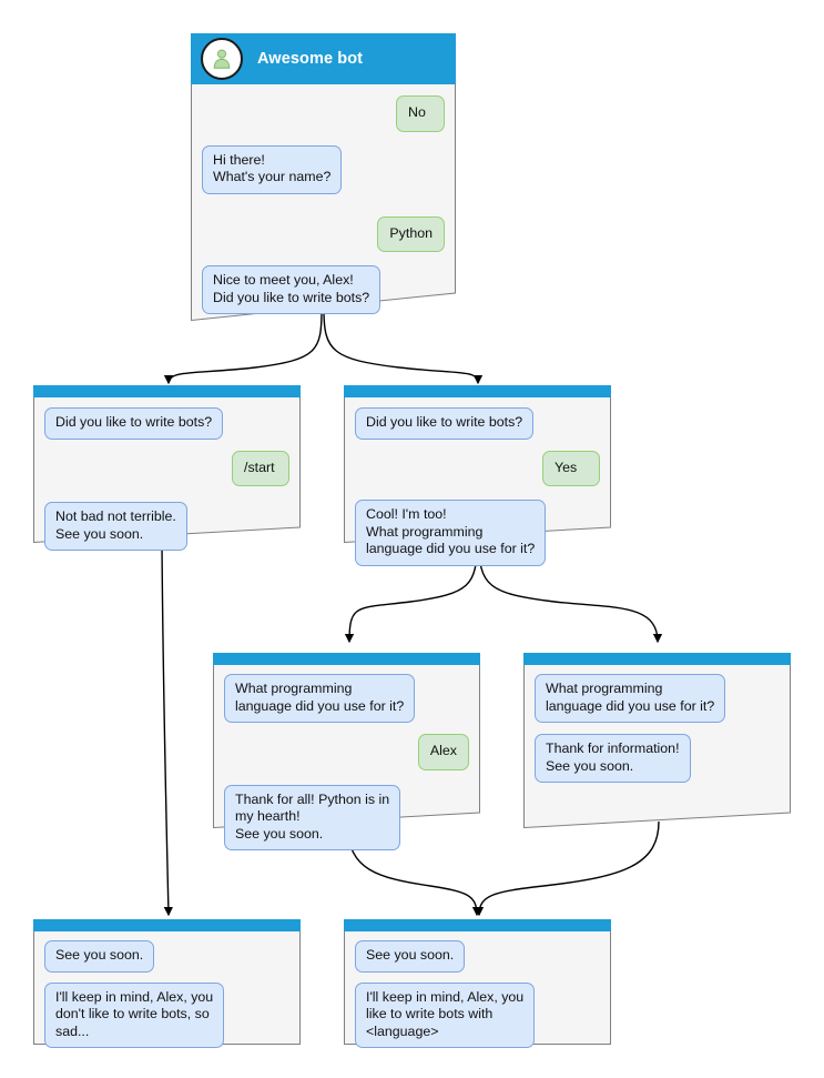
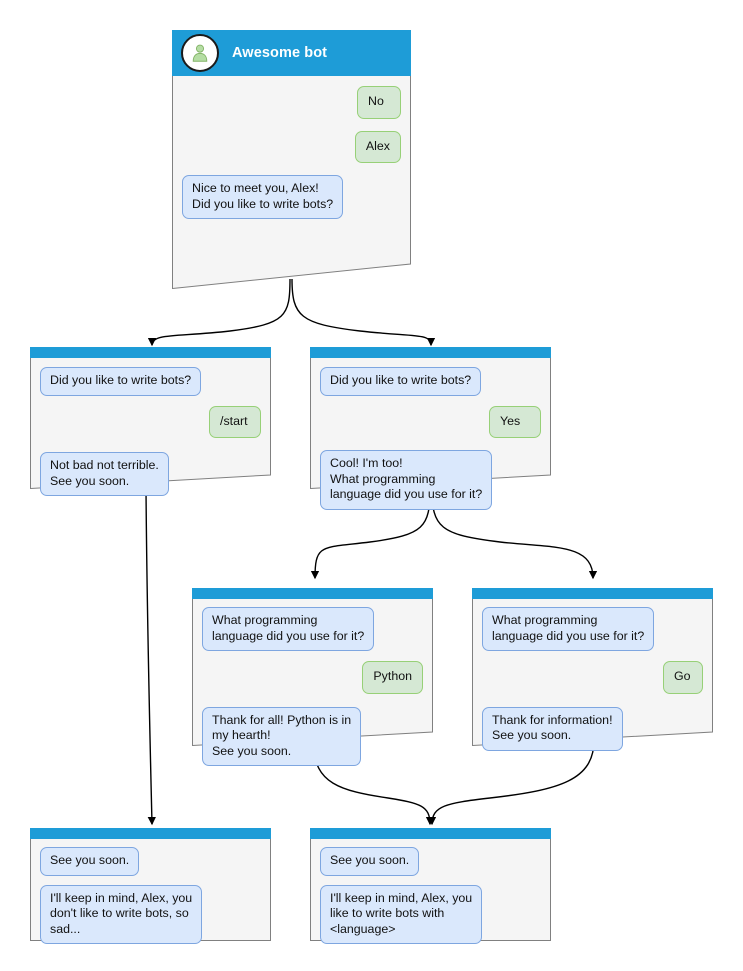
  Awesome bot
  No
- Hi there!
- What's your name?
- Python
+ Alex
  Nice to meet you, Alex!
  Did you like to write bots?
  Did you like to write bots?
  /start
  Not bad not terrible.
  See you soon.
  Did you like to write bots?
  Yes
  Cool! I'm too!
  What programming
  language did you use for it?
  What programming
  language did you use for it?
- Alex
+ Python
  Thank for all! Python is in
  my hearth!
  See you soon.
  What programming
  language did you use for it?
+ Go
  Thank for information!
  See you soon.
  See you soon.
  I'll keep in mind, Alex, you
  don't like to write bots, so
  sad...
  See you soon.
  I'll keep in mind, Alex, you
  like to write bots with
  <language>
